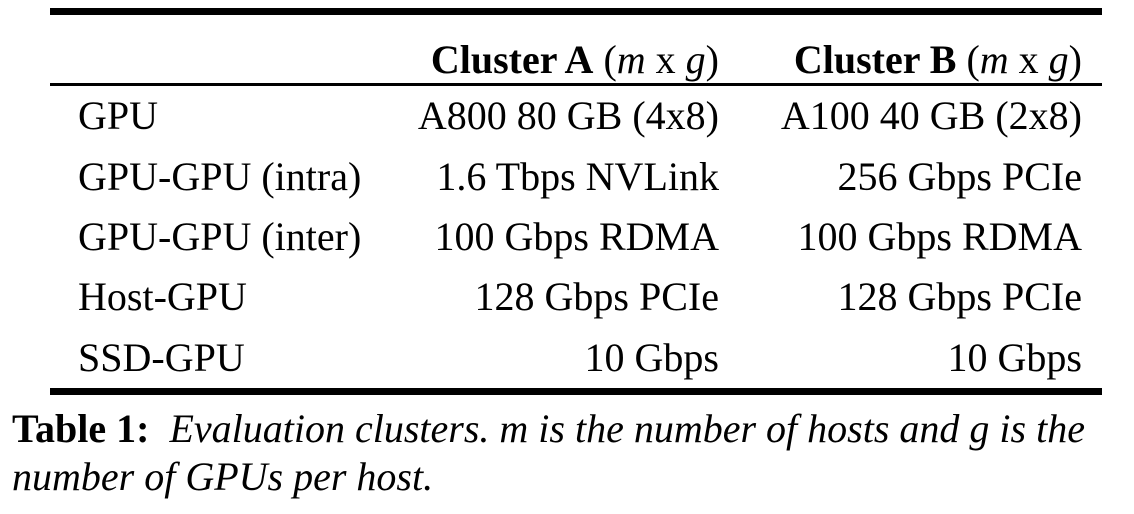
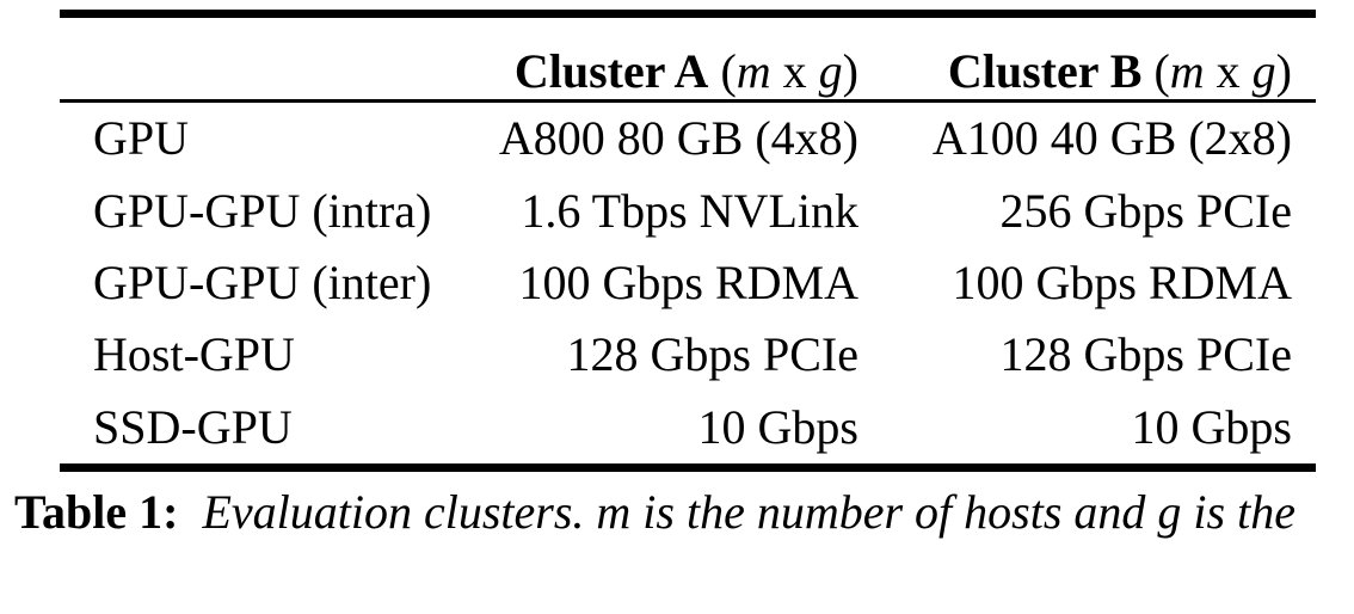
  Cluster A (m x g)
  Cluster B (m x g)
  GPU
  A800 80 GB (4x8)
  A100 40 GB (2x8)
  GPU-GPU (intra)
  1.6 Tbps NVLink
  256 Gbps PCIe
  GPU-GPU (inter)
  100 Gbps RDMA
  100 Gbps RDMA
  Host-GPU
  128 Gbps PCIe
  128 Gbps PCIe
  SSD-GPU
  10 Gbps
  10 Gbps
  Table 1: Evaluation clusters. m is the number of hosts and g is the
- number of GPUs per host.
